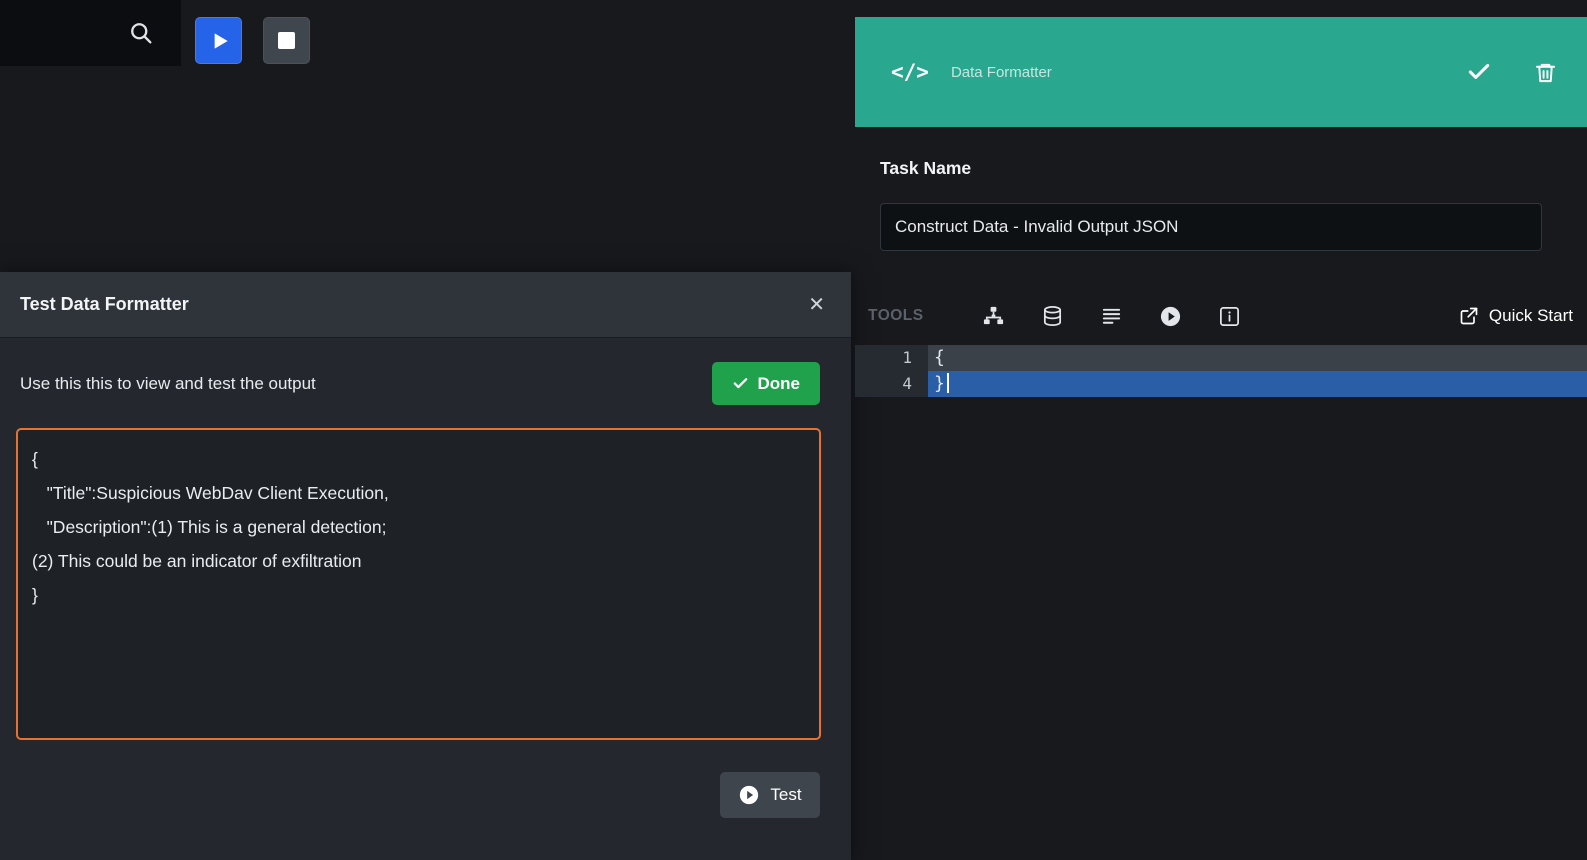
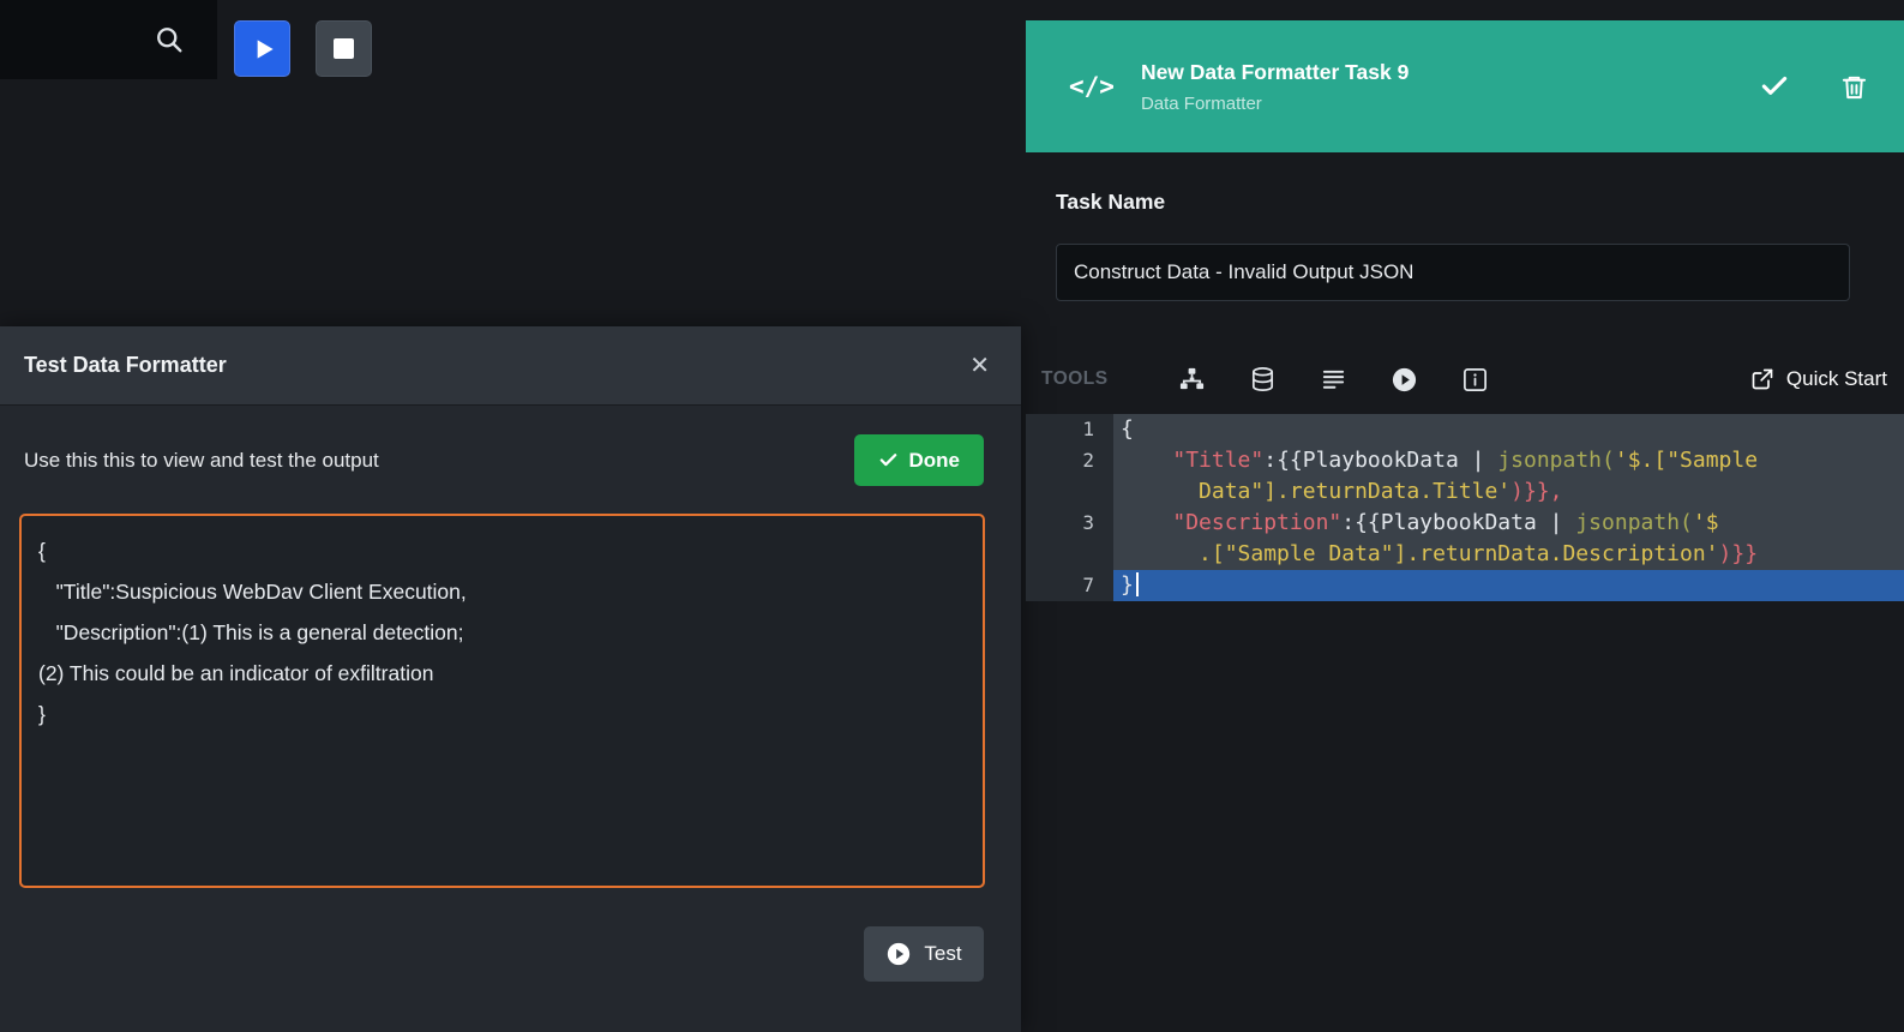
  Test Data Formatter
  ✕
  Use this this to view and test the output
  Done
  {
  "Title":Suspicious WebDav Client Execution,
  "Description":(1) This is a general detection;
  (2) This could be an indicator of exfiltration
  }
  Test
  </>
+ New Data Formatter Task 9
  Data Formatter
  Task Name
  Construct Data - Invalid Output JSON
  TOOLS
  Quick Start
  1
  {
+ 2
+ "Title":{{PlaybookData | jsonpath('$.["Sample
+ Data"].returnData.Title')}},
+ 3
+ "Description":{{PlaybookData | jsonpath('$
+ .["Sample Data"].returnData.Description')}}
- 4
+ 7
  }
